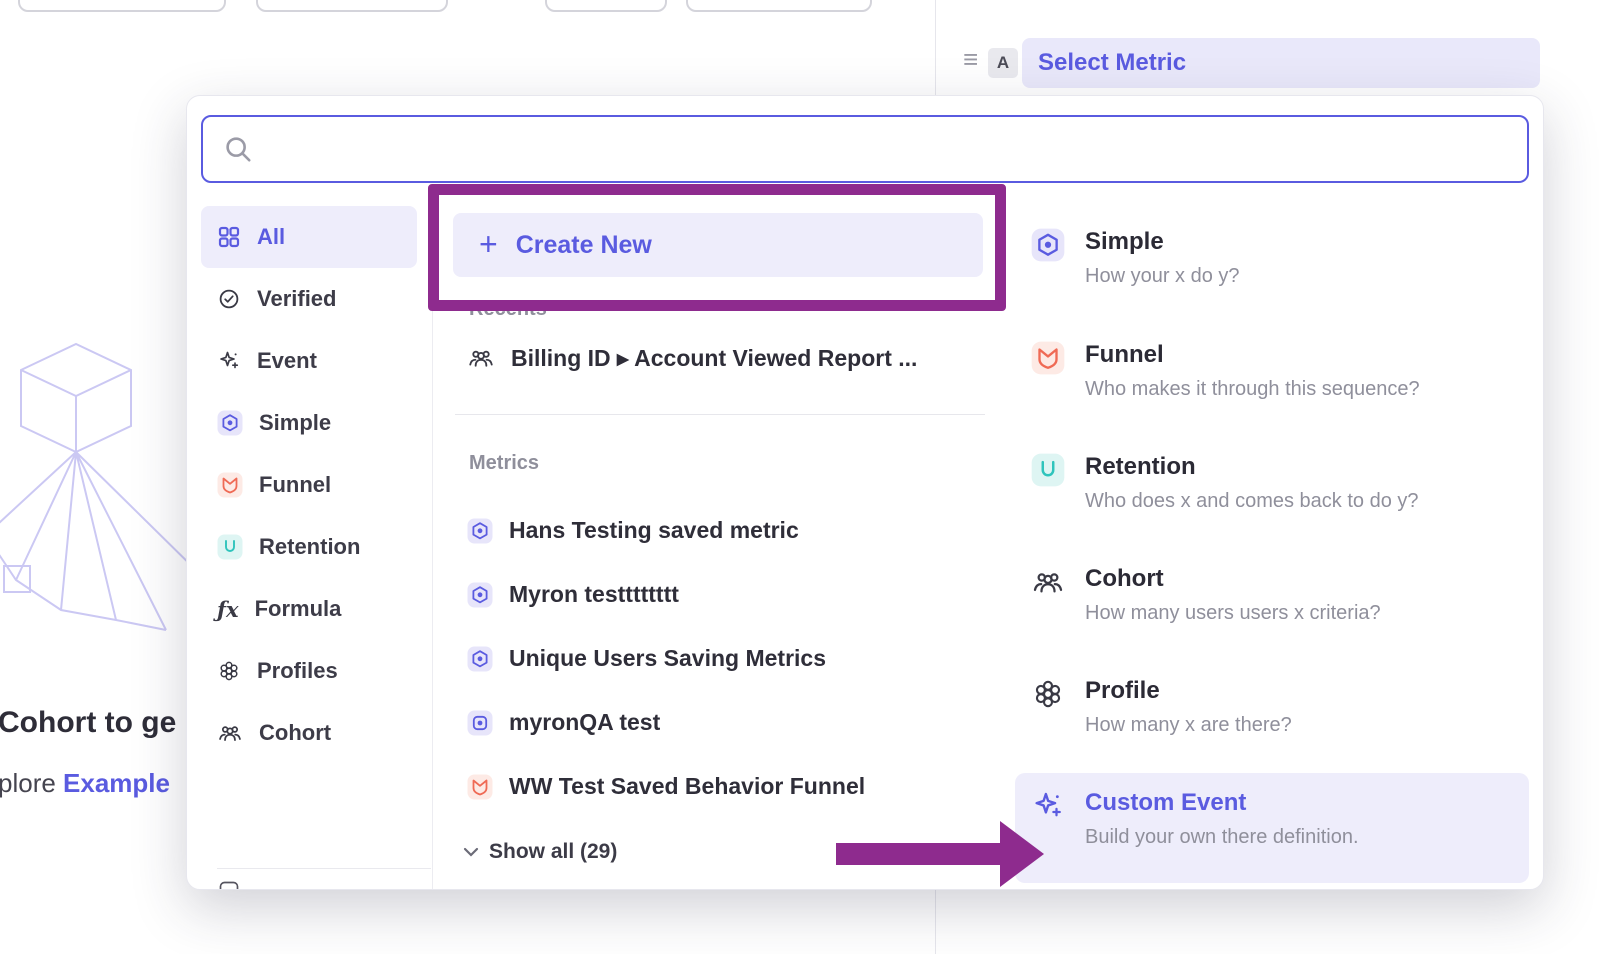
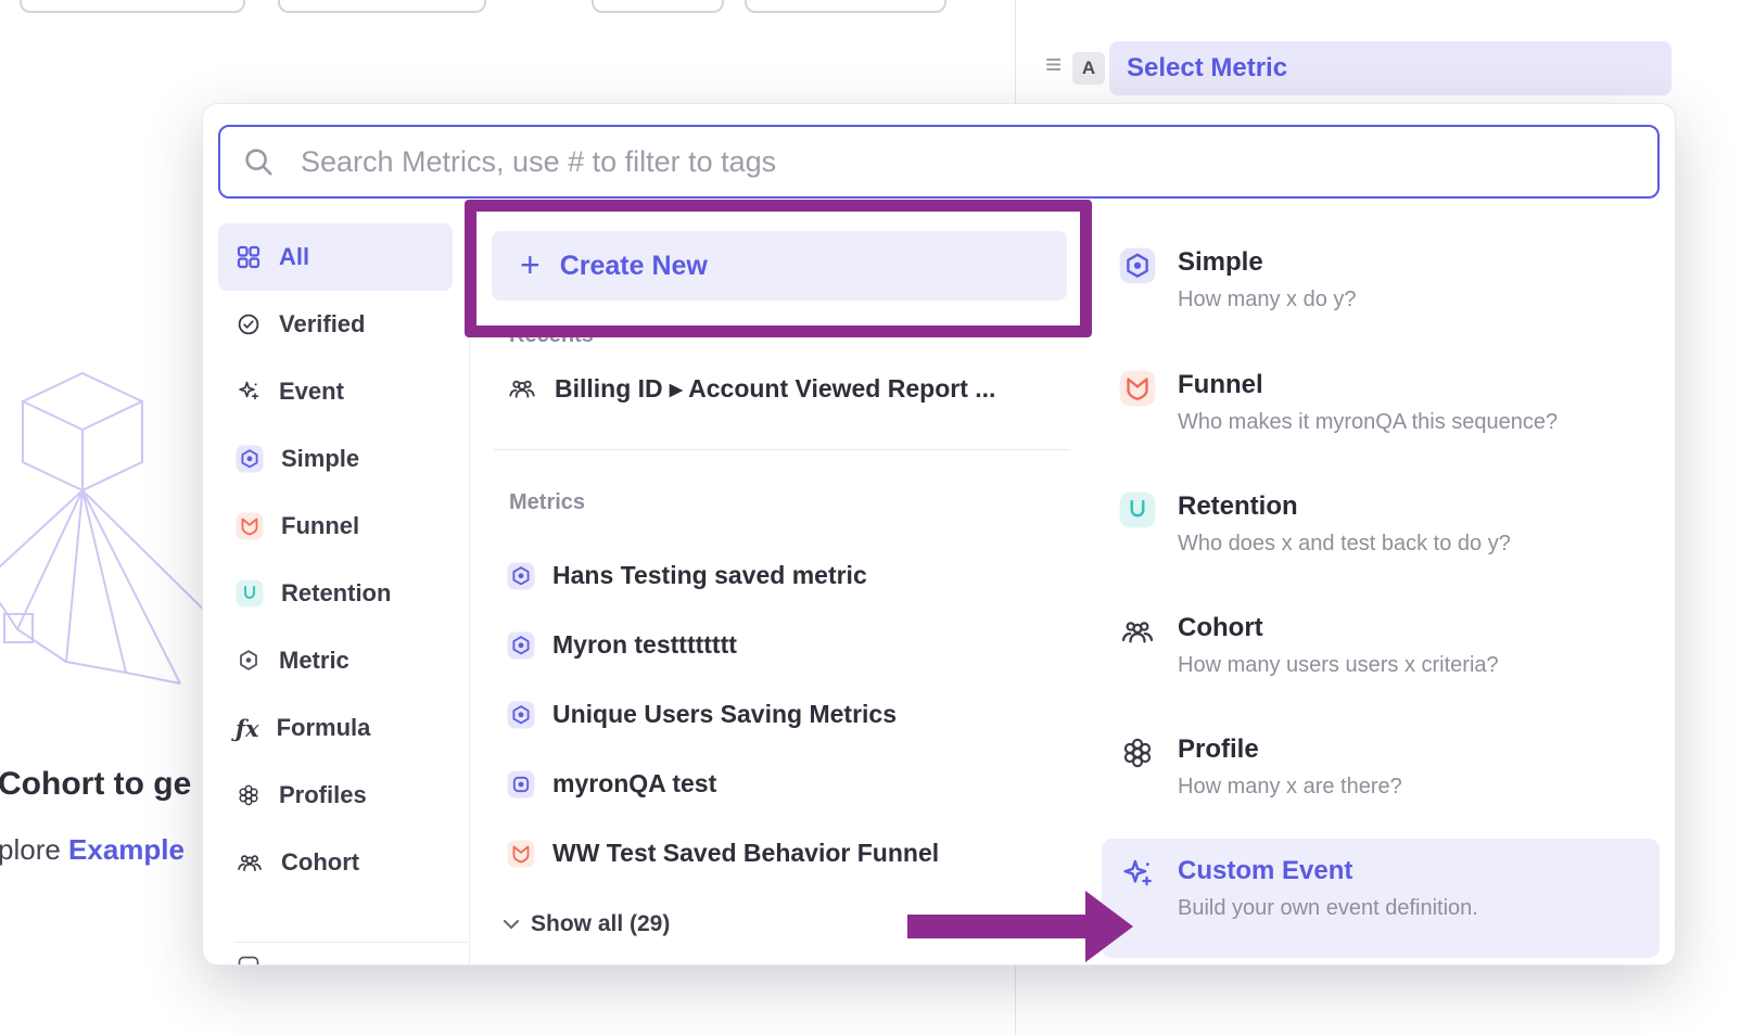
  ≡
  A
  Select Metric
  Cohort to ge
  plore Example
+ Search Metrics, use # to filter to tags
  All
  Verified
  Event
  Simple
  Funnel
  Retention
+ Metric
  ƒx
  Formula
  Profiles
  Cohort
  +
  Create New
  Recents
  Billing ID ▸ Account Viewed Report ...
  Metrics
  Hans Testing saved metric
  Myron testttttttt
  Unique Users Saving Metrics
  myronQA test
  WW Test Saved Behavior Funnel
  Show all (29)
  Simple
- How your x do y?
+ How many x do y?
  Funnel
- Who makes it through this sequence?
+ Who makes it myronQA this sequence?
  Retention
- Who does x and comes back to do y?
+ Who does x and test back to do y?
  Cohort
  How many users users x criteria?
  Profile
  How many x are there?
  Custom Event
- Build your own there definition.
+ Build your own event definition.
